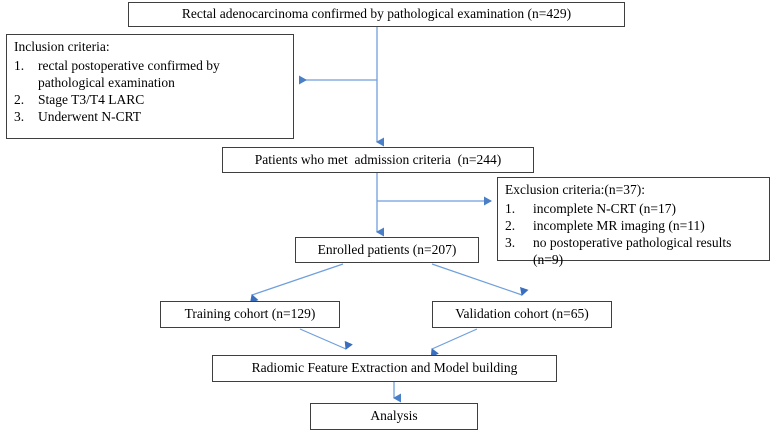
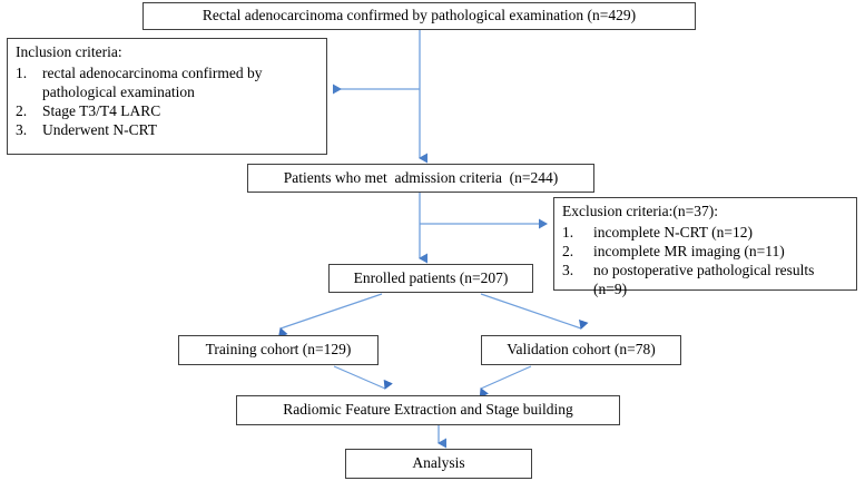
  Rectal adenocarcinoma confirmed by pathological examination (n=429)
  Inclusion criteria:
  1.
- rectal postoperative confirmed by pathological examination
+ rectal adenocarcinoma confirmed by pathological examination
  2.
  Stage T3/T4 LARC
  3.
  Underwent N-CRT
  Patients who met admission criteria (n=244)
  Exclusion criteria:(n=37):
  1.
- incomplete N-CRT (n=17)
+ incomplete N-CRT (n=12)
  2.
  incomplete MR imaging (n=11)
  3.
  no postoperative pathological results (n=9)
  Enrolled patients (n=207)
  Training cohort (n=129)
- Validation cohort (n=65)
+ Validation cohort (n=78)
- Radiomic Feature Extraction and Model building
+ Radiomic Feature Extraction and Stage building
  Analysis
